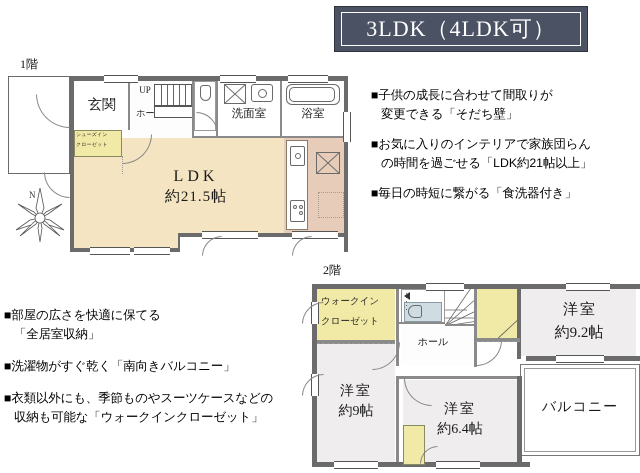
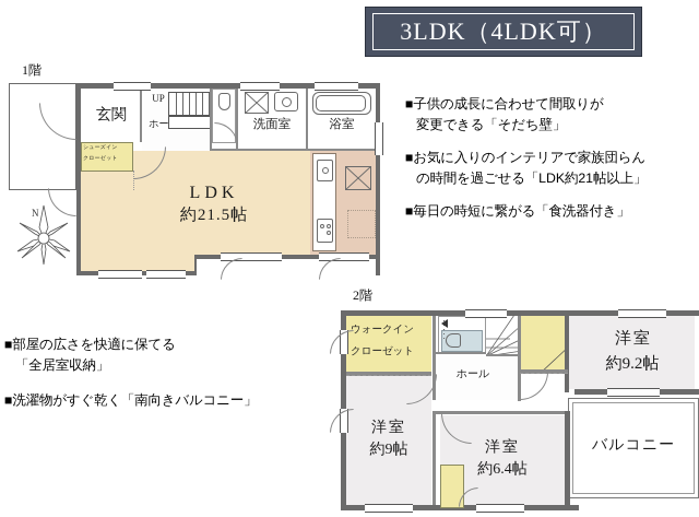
  3LDK（4LDK可）
  ■子供の成長に合わせて間取りが
  変更できる「そだち壁」
  ■お気に入りのインテリアで家族団らん
  の時間を過ごせる「LDK約21帖以上」
  ■毎日の時短に繋がる「食洗器付き」
  ■部屋の広さを快適に保てる
  「全居室収納」
  ■洗濯物がすぐ乾く「南向きバルコニー」
- ■衣類以外にも、季節ものやスーツケースなどの
- 収納も可能な「ウォークインクローゼット」
  1階
  玄関
  UP
  洗面室
  浴室
  LDK
  約21.5帖
  N
  2階
  ウォークイン
  クローゼット
  ホール
  洋室
  約9.2帖
  洋室
  約9帖
  洋室
  約6.4帖
  バルコニー
